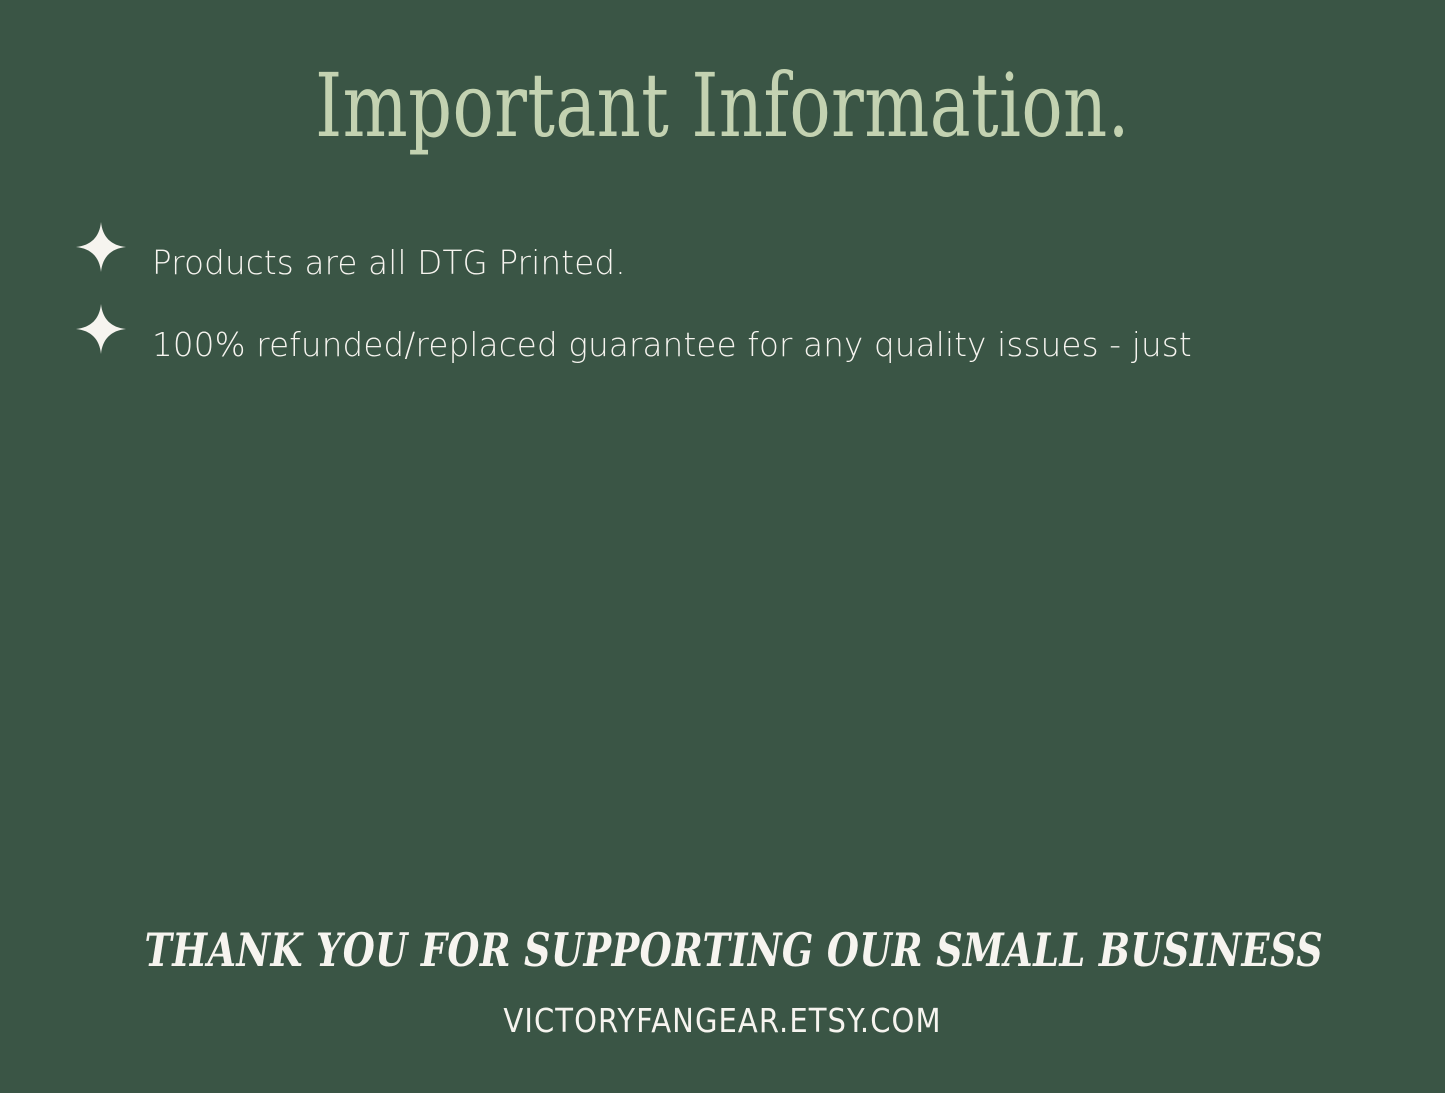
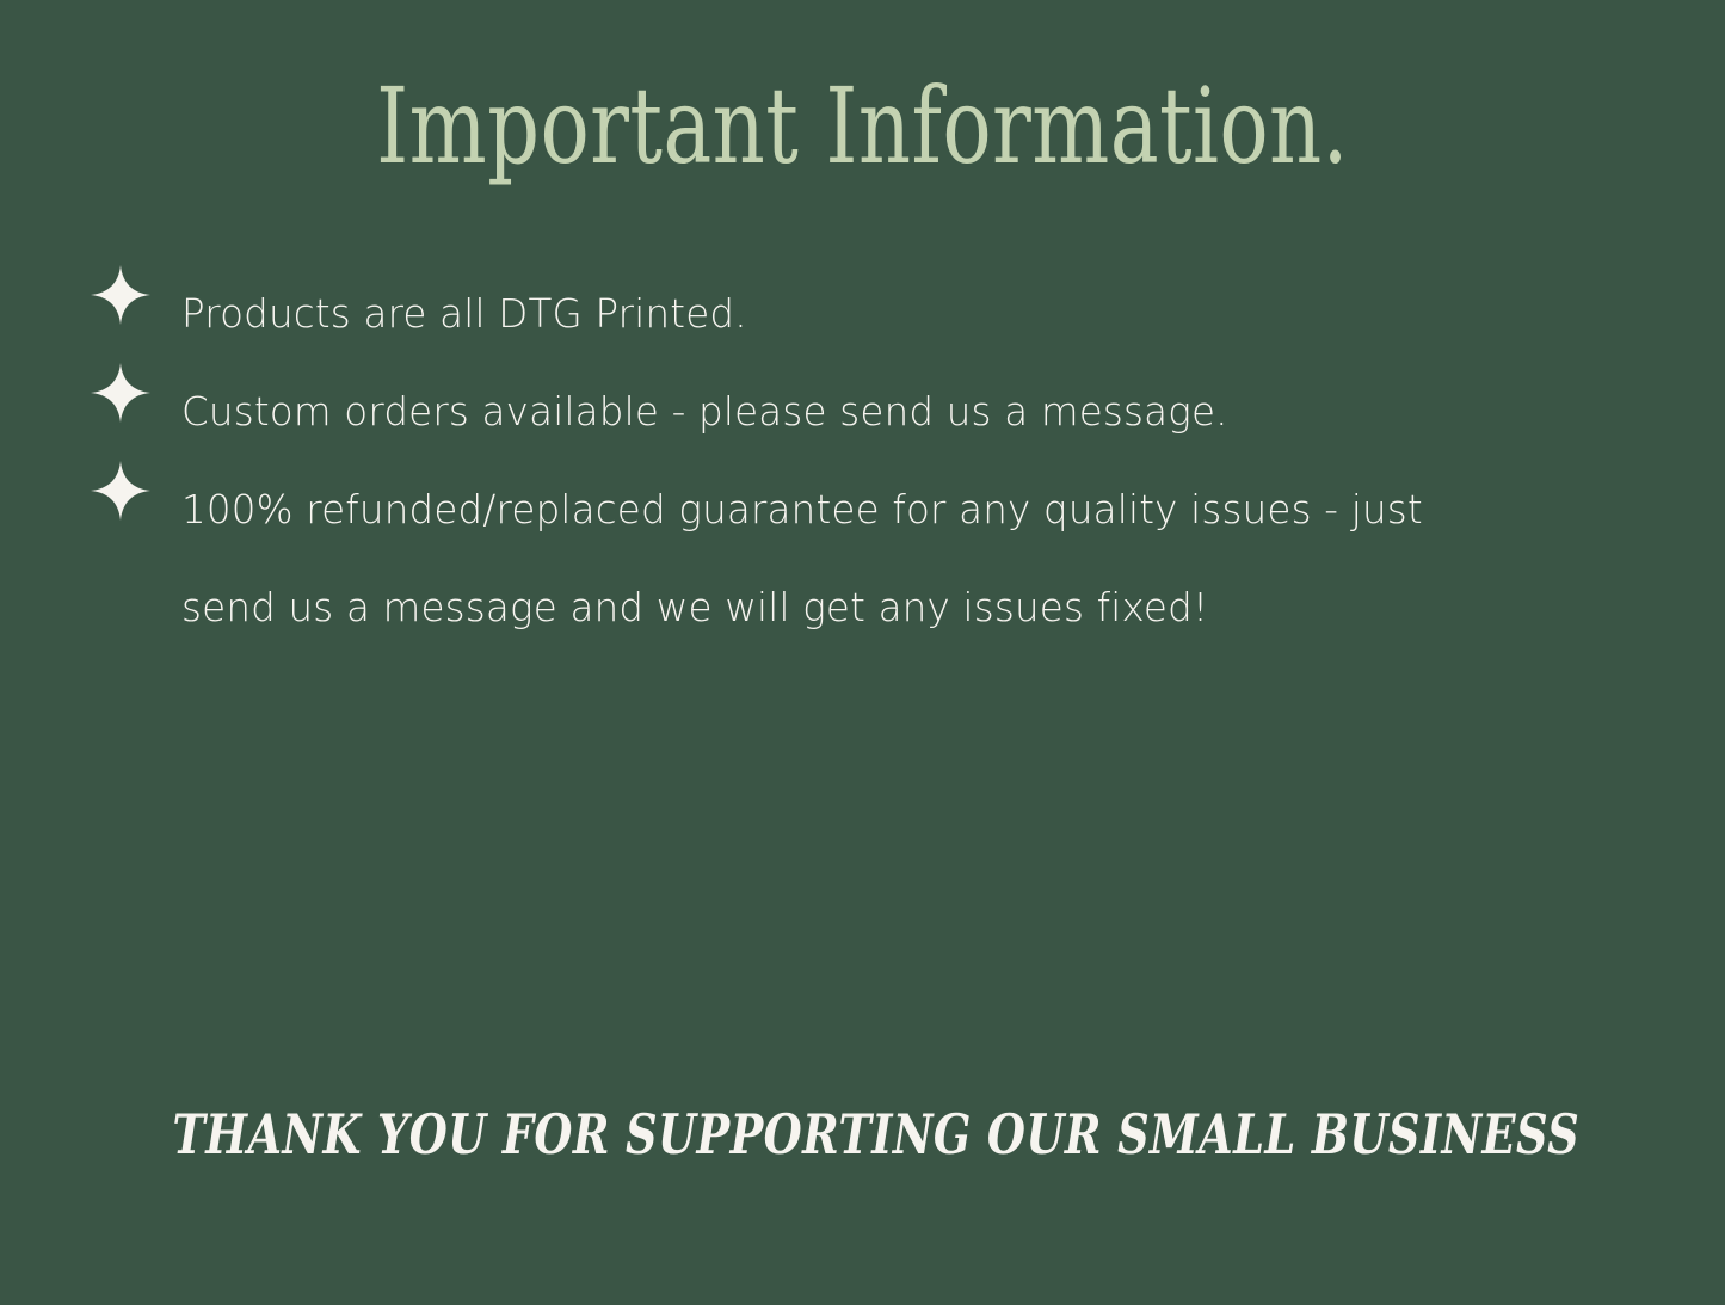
  Important Information.
  Products are all DTG Printed.
+ Custom orders available - please send us a message.
  100% refunded/replaced guarantee for any quality issues - just
+ send us a message and we will get any issues fixed!
  THANK YOU FOR SUPPORTING OUR SMALL BUSINESS
- VICTORYFANGEAR.ETSY.COM
